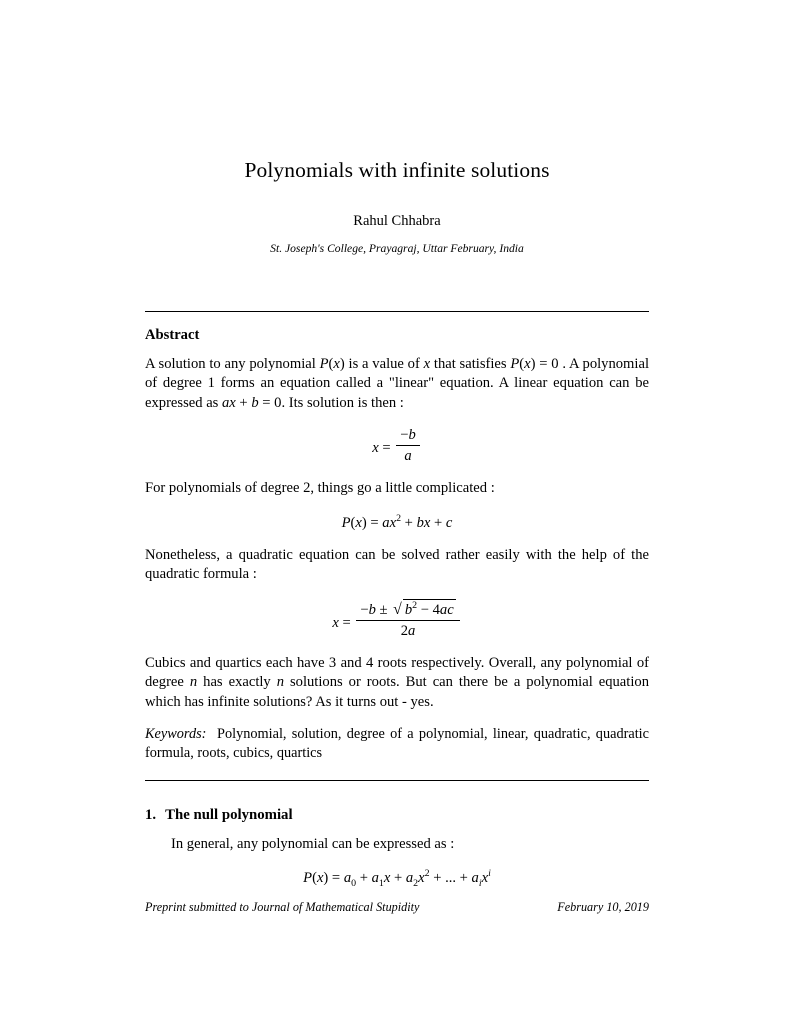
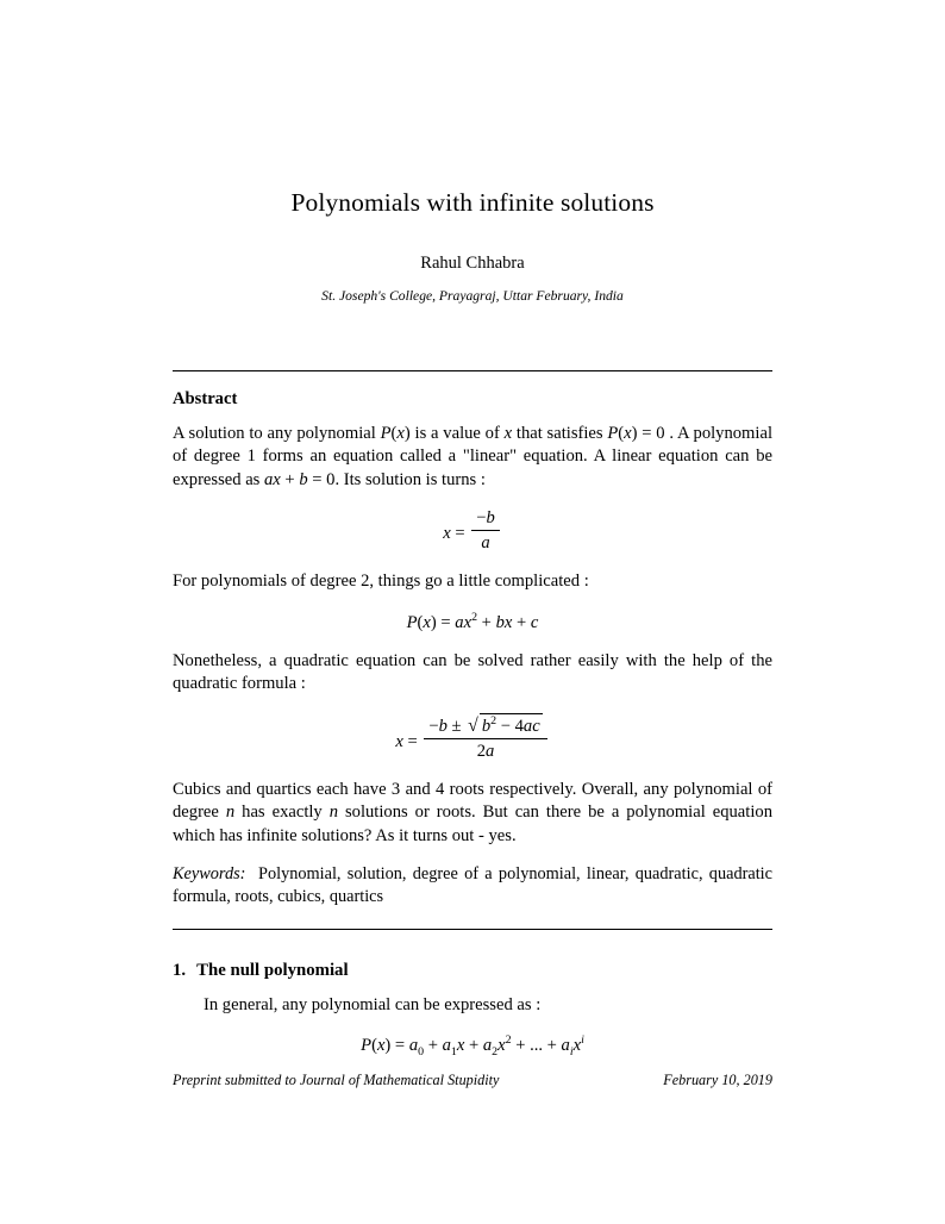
  Polynomials with infinite solutions
  Rahul Chhabra
  St. Joseph's College, Prayagraj, Uttar February, India
  Abstract
- A solution to any polynomial P(x) is a value of x that satisfies P(x) = 0 . A polynomial of degree 1 forms an equation called a "linear" equation. A linear equation can be expressed as ax + b = 0. Its solution is then :
+ A solution to any polynomial P(x) is a value of x that satisfies P(x) = 0 . A polynomial of degree 1 forms an equation called a "linear" equation. A linear equation can be expressed as ax + b = 0. Its solution is turns :
  x =
  −b
  a
  For polynomials of degree 2, things go a little complicated :
  P(x) = ax2 + bx + c
  Nonetheless, a quadratic equation can be solved rather easily with the help of the quadratic formula :
  x =
  −b ± √ b2 − 4ac
  2a
  Cubics and quartics each have 3 and 4 roots respectively. Overall, any polynomial of degree n has exactly n solutions or roots. But can there be a polynomial equation which has infinite solutions? As it turns out - yes.
  Keywords: Polynomial, solution, degree of a polynomial, linear, quadratic, quadratic formula, roots, cubics, quartics
  1. The null polynomial
  In general, any polynomial can be expressed as :
  P(x) = a0 + a1x + a2x2 + ... + aixi
  Preprint submitted to Journal of Mathematical Stupidity
  February 10, 2019
